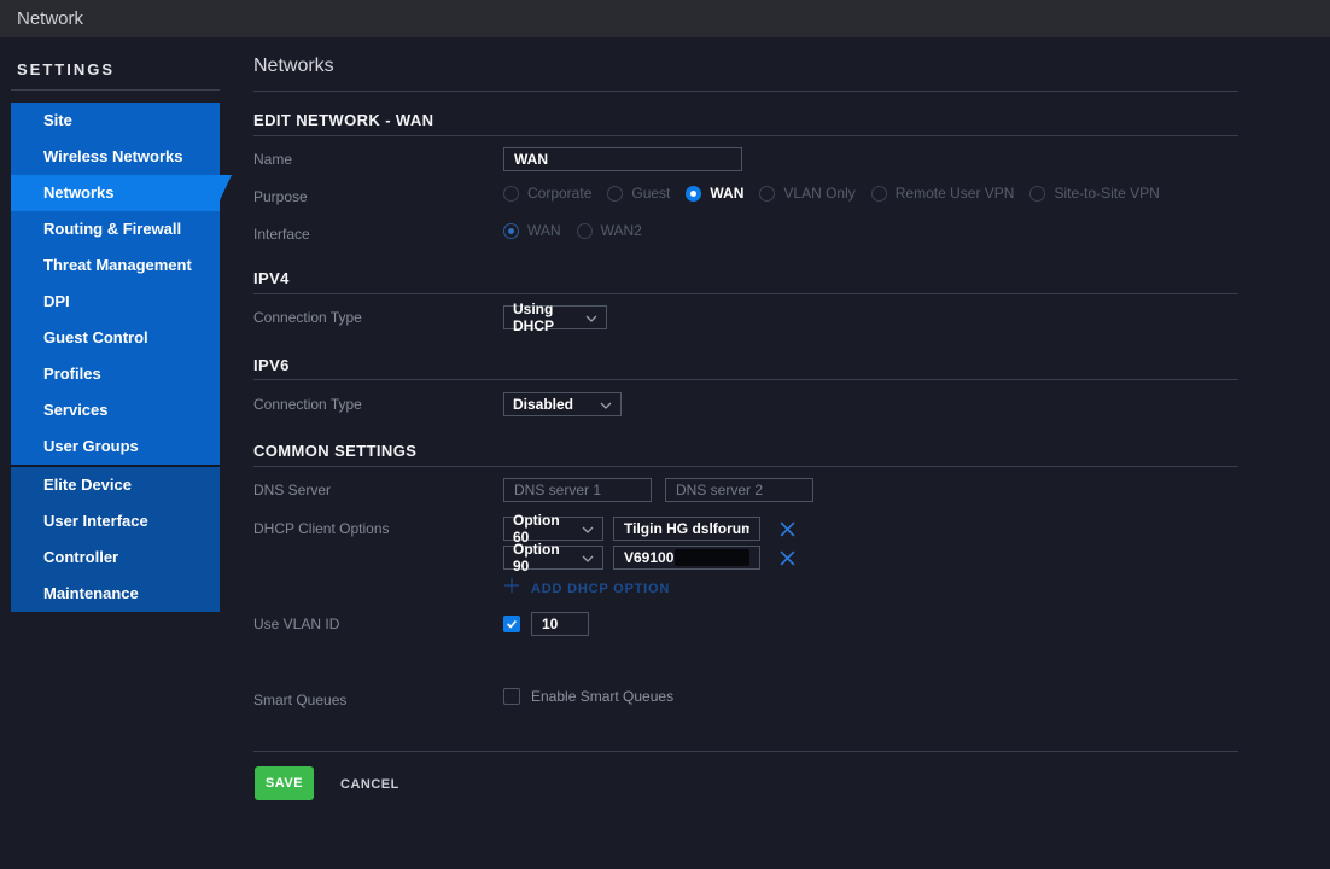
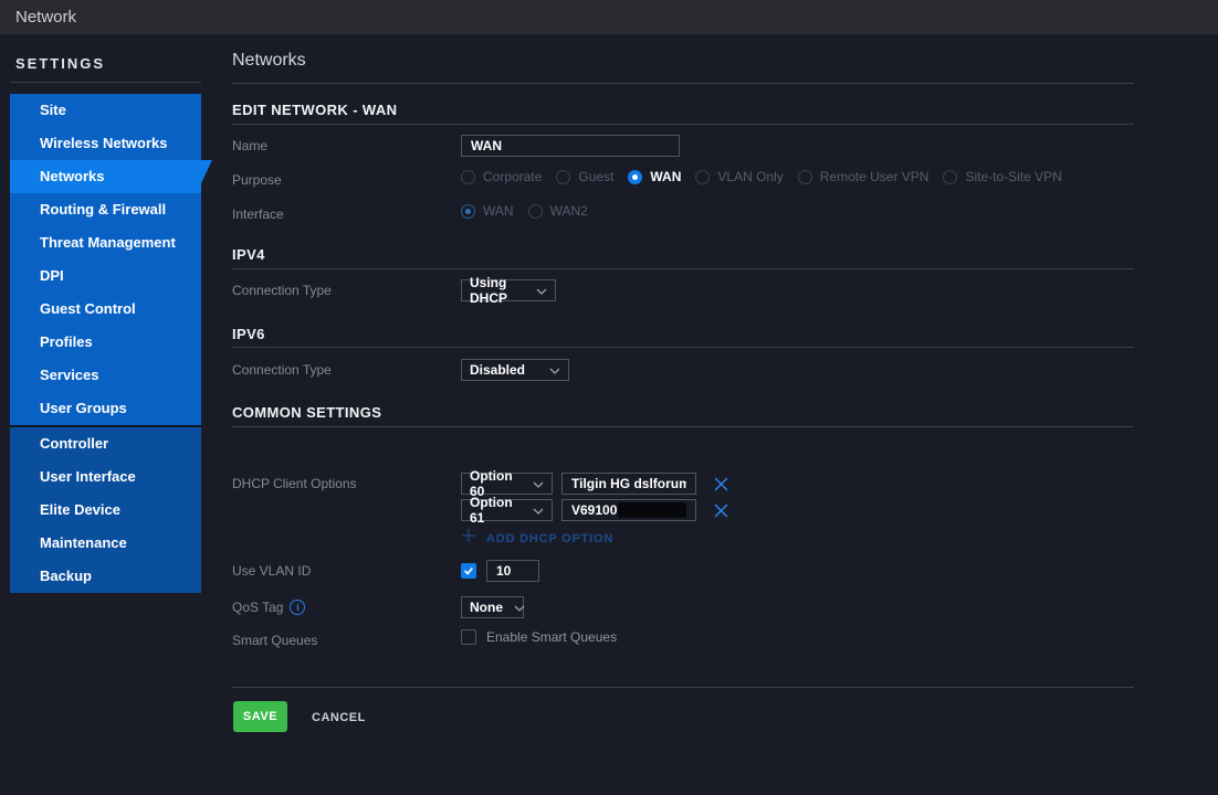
  Network
  SETTINGS
  Site
  Wireless Networks
  Networks
  Routing & Firewall
  Threat Management
  DPI
  Guest Control
  Profiles
  Services
  User Groups
- Elite Device
+ Controller
  User Interface
- Controller
+ Elite Device
  Maintenance
+ Backup
  Networks
  EDIT NETWORK - WAN
  Name
  WAN
  Purpose
  Corporate
  Guest
  WAN
  VLAN Only
  Remote User VPN
  Site-to-Site VPN
  Interface
  WAN
  WAN2
  IPV4
  Connection Type
  Using DHCP
  IPV6
  Connection Type
  Disabled
  COMMON SETTINGS
- DNS Server
- DNS server 1
- DNS server 2
  DHCP Client Options
  Option 60
  Tilgin HG dslforum
- Option 90
+ Option 61
  V69100
  ADD DHCP OPTION
  Use VLAN ID
  10
+ QoS Tag
+ i
+ None
  Smart Queues
  Enable Smart Queues
  SAVE
  CANCEL
